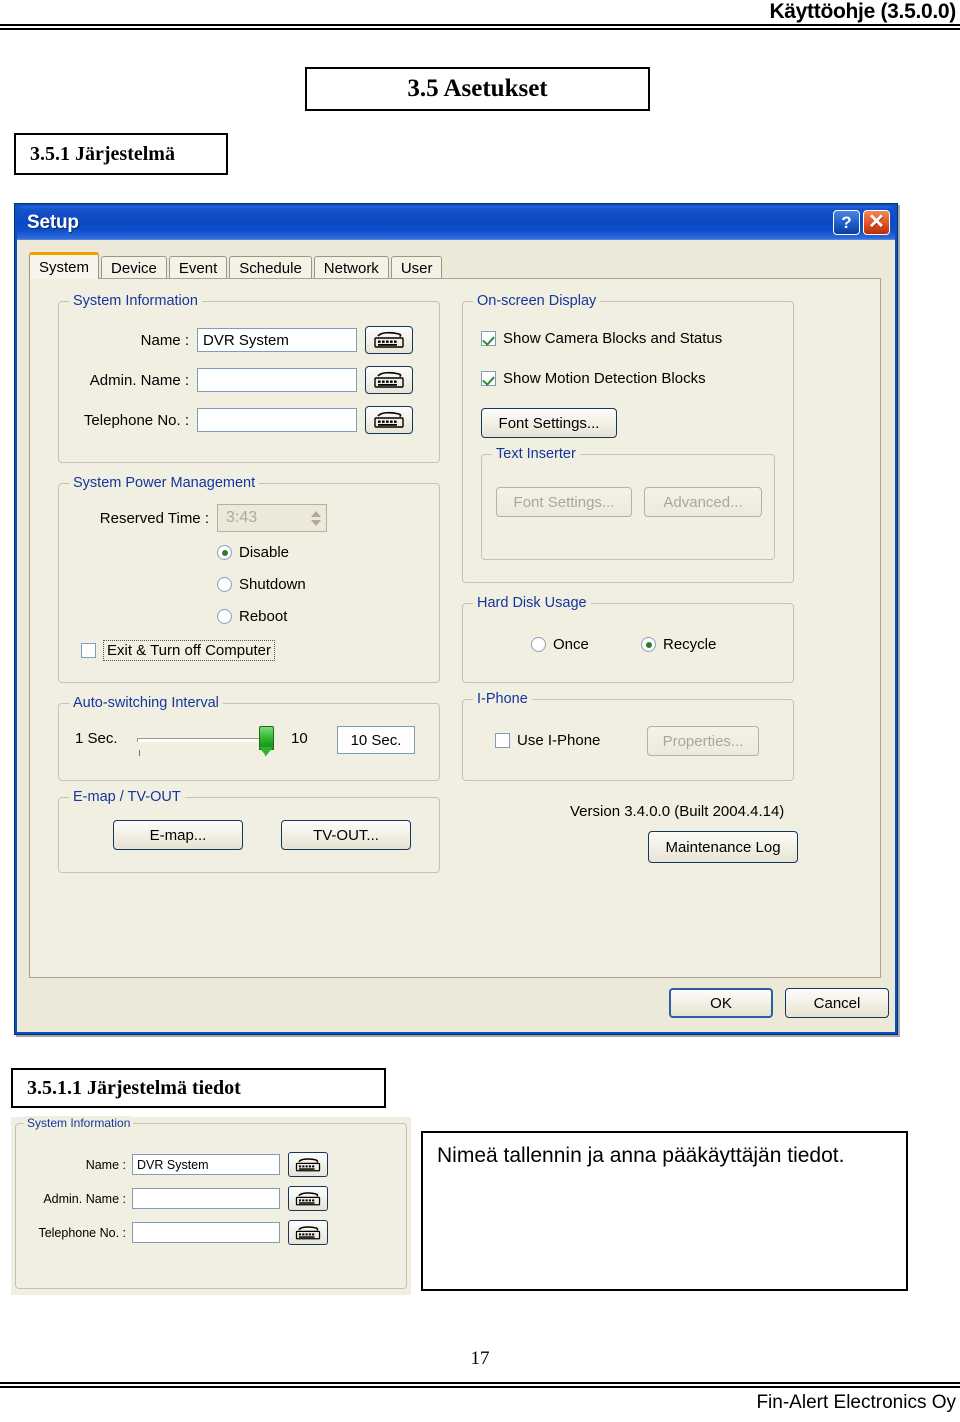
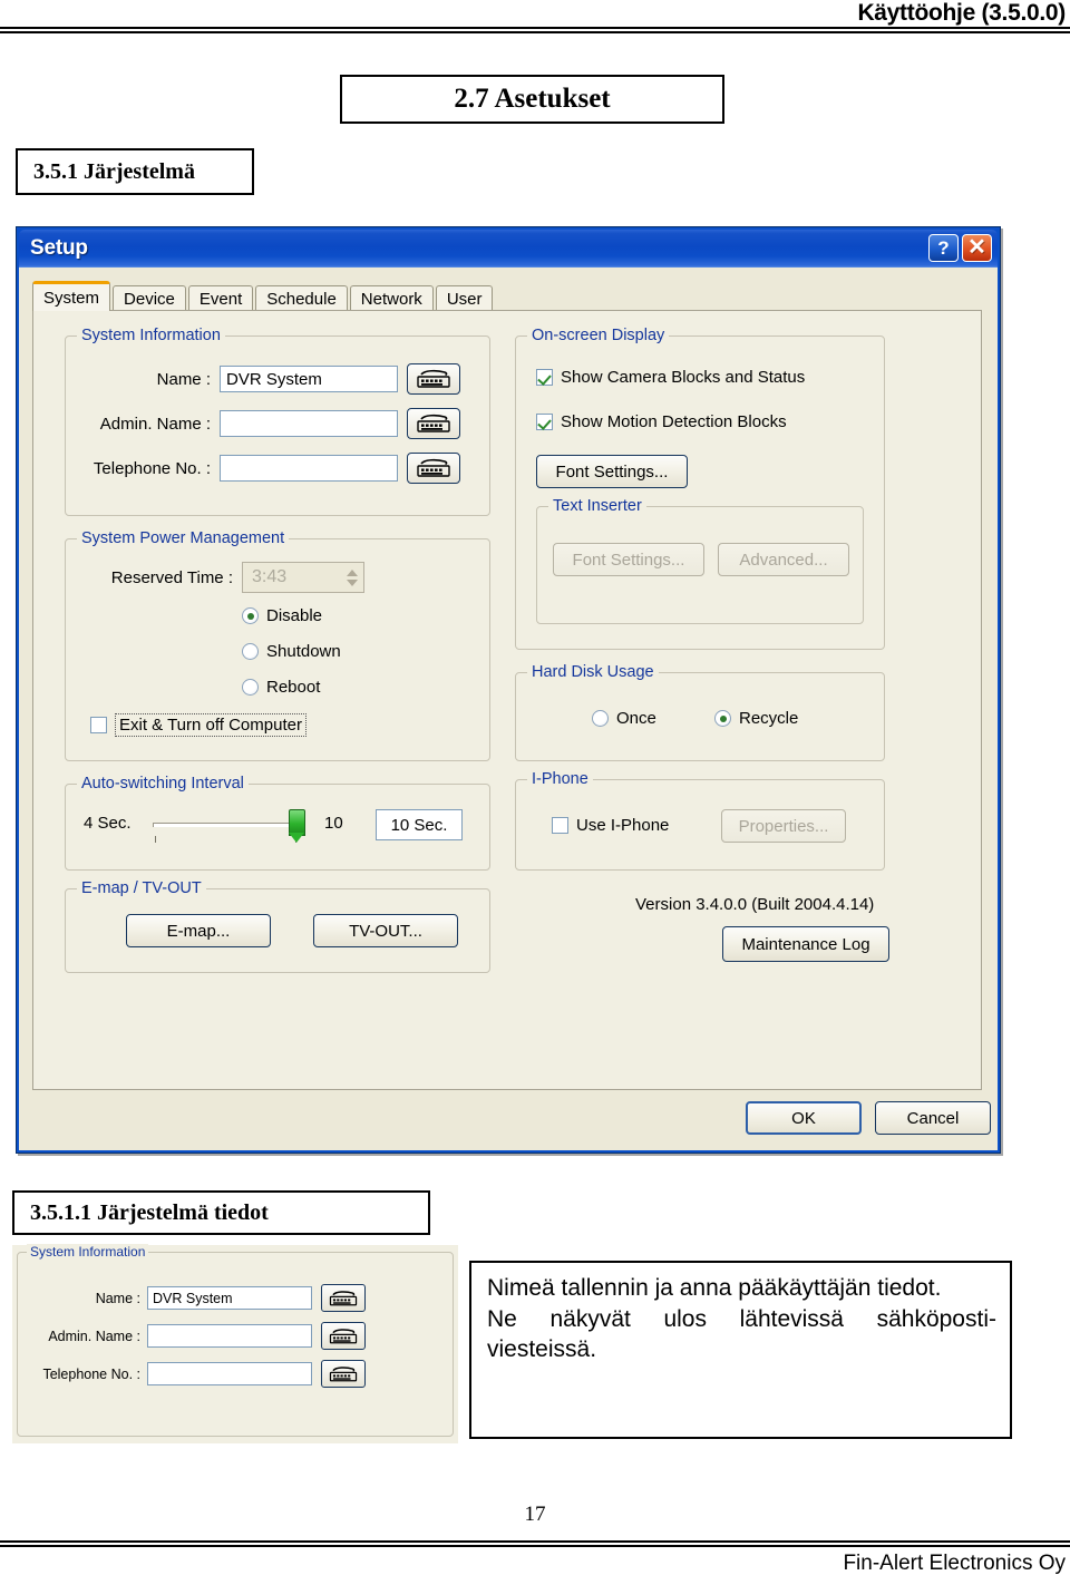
  Käyttöohje (3.5.0.0)
- 3.5 Asetukset
+ 2.7 Asetukset
  3.5.1 Järjestelmä
  Setup
  ?
  ✕
  System
  Device
  Event
  Schedule
  Network
  User
  System Information
  Name :
  DVR System
  Admin. Name :
  Telephone No. :
  System Power Management
  Reserved Time :
  3:43
  Disable
  Shutdown
  Reboot
  Exit & Turn off Computer
  Auto-switching Interval
- 1 Sec.
+ 4 Sec.
  10
  10 Sec.
  E-map / TV-OUT
  E-map...
  TV-OUT...
  On-screen Display
  Show Camera Blocks and Status
  Show Motion Detection Blocks
  Font Settings...
  Text Inserter
  Font Settings...
  Advanced...
  Hard Disk Usage
  Once
  Recycle
  I-Phone
  Use I-Phone
  Properties...
  Version 3.4.0.0 (Built 2004.4.14)
  Maintenance Log
  OK
  Cancel
  3.5.1.1 Järjestelmä tiedot
  System Information
  Name :
  DVR System
  Admin. Name :
  Telephone No. :
  Nimeä tallennin ja anna pääkäyttäjän tiedot.
+ Ne
+ näkyvät
+ ulos
+ lähtevissä
+ sähköposti-
+ viesteissä.
  17
  Fin-Alert Electronics Oy
